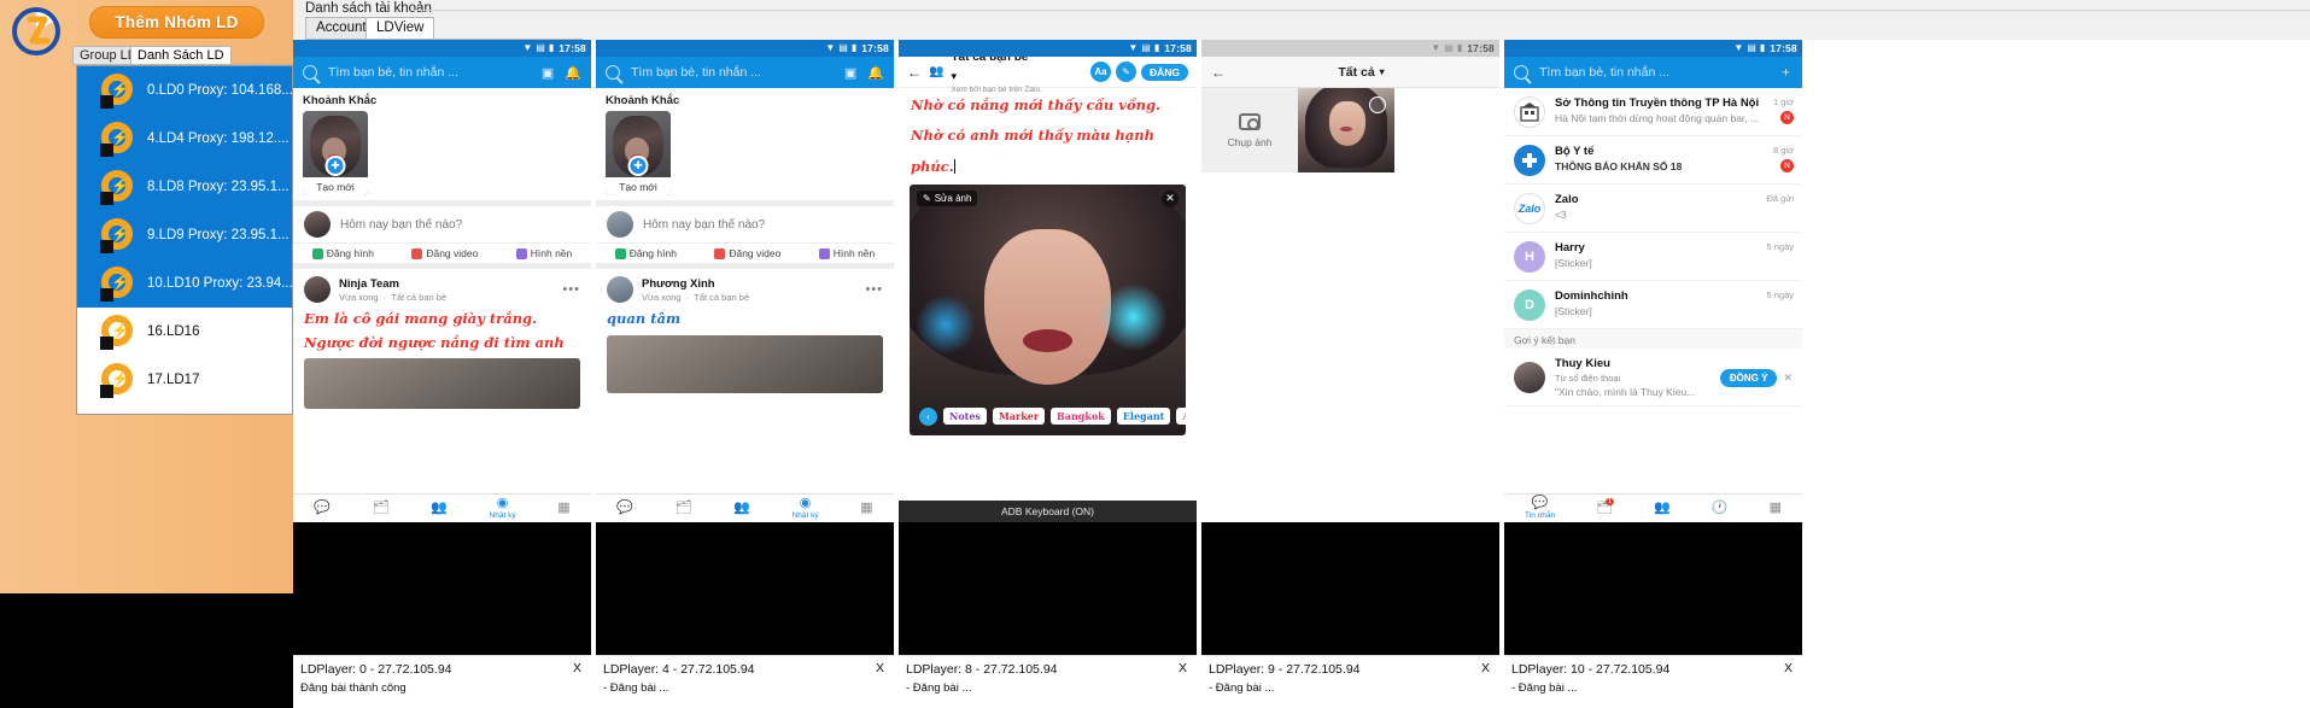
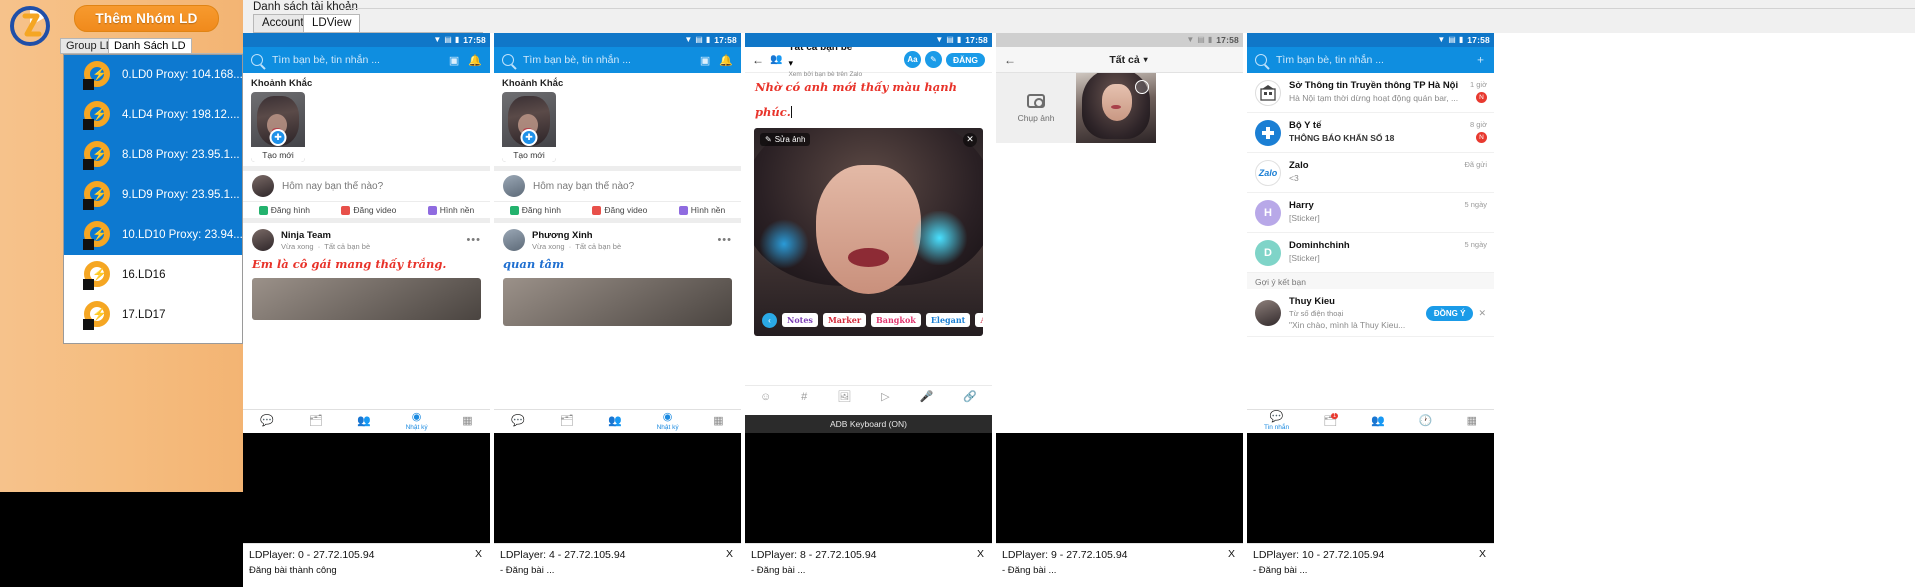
  Thêm Nhóm LD
  Group L
  Danh Sách LD
  ⚡
  0.LD0 Proxy: 104.168...
  ⚡
  4.LD4 Proxy: 198.12....
  ⚡
  8.LD8 Proxy: 23.95.1...
  ⚡
  9.LD9 Proxy: 23.95.1...
  ⚡
  10.LD10 Proxy: 23.94...
  ⚡
  16.LD16
  ⚡
  17.LD17
  Danh sách tài khoản
  Account
  LDView
  ▼
  ▤
  ▮
  17:58
  Tìm bạn bè, tin nhắn ...
  ▣
  🔔
  Khoảnh Khắc
  ✚
  Tạo mới
  Hôm nay bạn thế nào?
  Đăng hình
  Đăng video
  Hình nền
  Ninja Team
  Vừa xong Tất cả bạn bè
  •••
- Em là cô gái mang giày trắng.
+ Em là cô gái mang thấy trắng.
- Ngược đời ngược nắng đi tìm anh
  💬
  🗂
  👥
  ◉
  ▦
  LDPlayer: 0 - 27.72.105.94
  X
  Đăng bài thành công
  ▼
  ▤
  ▮
  17:58
  Tìm bạn bè, tin nhắn ...
  ▣
  🔔
  Khoảnh Khắc
  ✚
  Tạo mới
  Hôm nay bạn thế nào?
  Đăng hình
  Đăng video
  Hình nền
  Phương Xinh
  Vừa xong Tất cả bạn bè
  •••
  quan tâm
  💬
  🗂
  👥
  ◉
  ▦
  LDPlayer: 4 - 27.72.105.94
  X
  - Đăng bài ...
  ▼
  ▤
  ▮
  17:58
  ←
  👥
  Tất cả bạn bè
  ▾
  Aa
  ✎
  ĐĂNG
- Nhờ có nắng mới thấy cầu vồng.
  Nhờ có anh mới thấy màu hạnh
  phúc.
  ✎
  Sửa ảnh
  ✕
  ‹
  Notes
  Marker
  Bangkok
  Elegant
+ ☺
+ #
+ 🖼
+ ▷
+ 🎤
+ 🔗
  ADB Keyboard (ON)
  LDPlayer: 8 - 27.72.105.94
  X
  - Đăng bài ...
  ▼
  ▤
  ▮
  17:58
  ←
  Tất cả
  ▾
  Chụp ảnh
  LDPlayer: 9 - 27.72.105.94
  X
  - Đăng bài ...
  ▼
  ▤
  ▮
  17:58
  Tìm bạn bè, tin nhắn ...
  ＋
  Sở Thông tin Truyền thông TP Hà Nội
  Hà Nội tạm thời dừng hoạt động quán bar, ...
  1 giờ
  Bộ Y tế
  THÔNG BÁO KHẨN SỐ 18
  8 giờ
  Zalo
  Zalo
  <3
  Đã gửi
  H
  Harry
  [Sticker]
  5 ngày
  D
  Dominhchinh
  [Sticker]
  5 ngày
  Gợi ý kết bạn
  Thuy Kieu
  Từ số điện thoại
  "Xin chào, mình là Thuy Kieu...
  ĐỒNG Ý
  ✕
  💬
  🗂
  👥
  🕐
  ▦
  LDPlayer: 10 - 27.72.105.94
  X
  - Đăng bài ...
